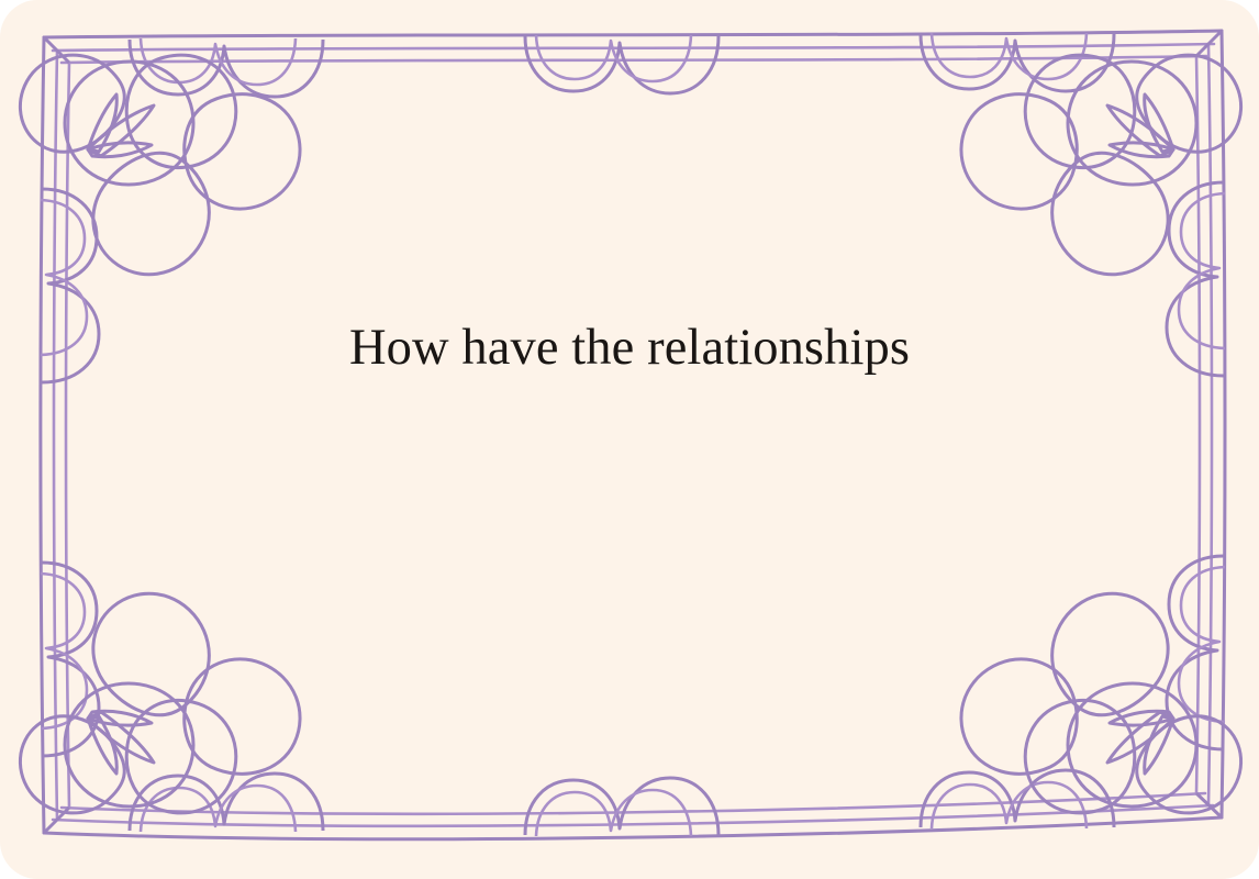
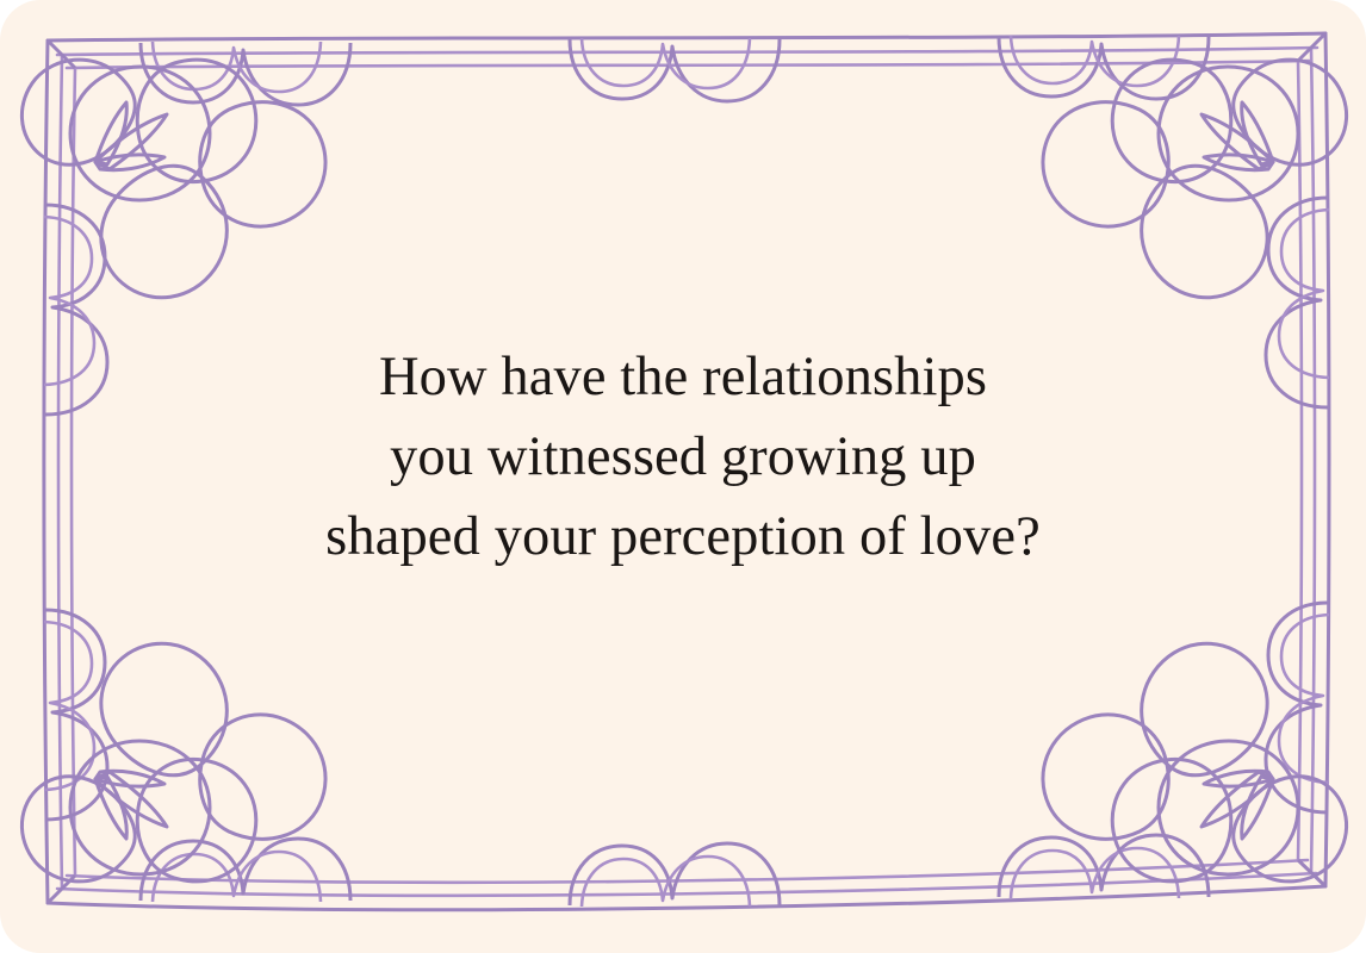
  How have the relationships
+ you witnessed growing up
+ shaped your perception of love?
